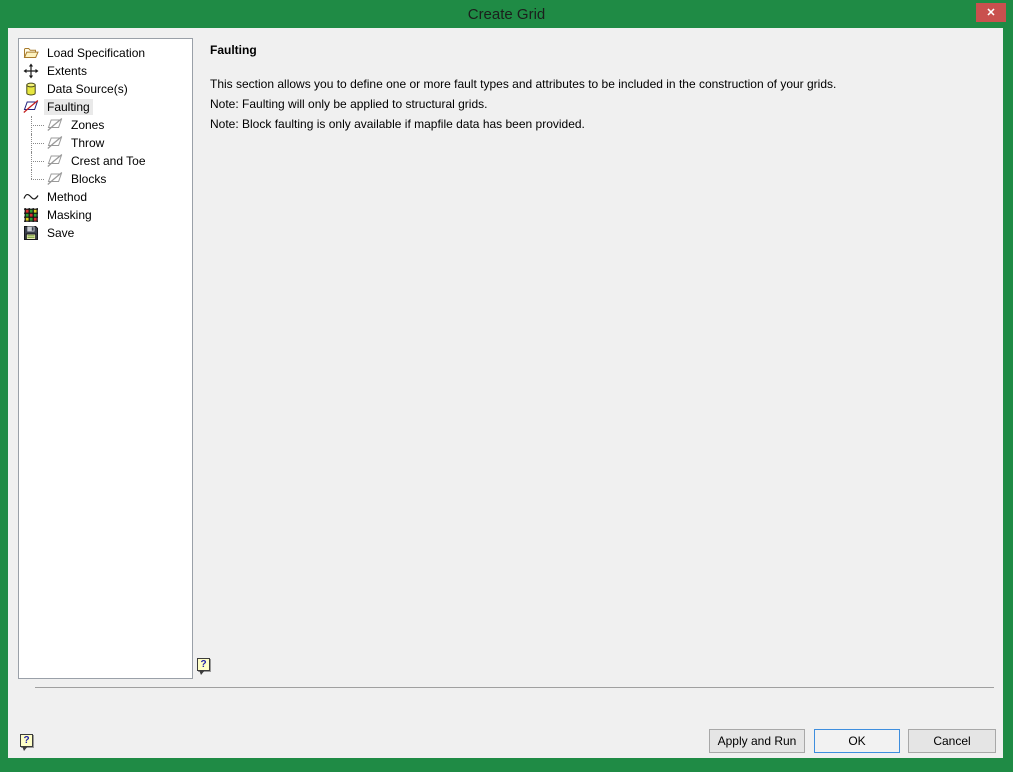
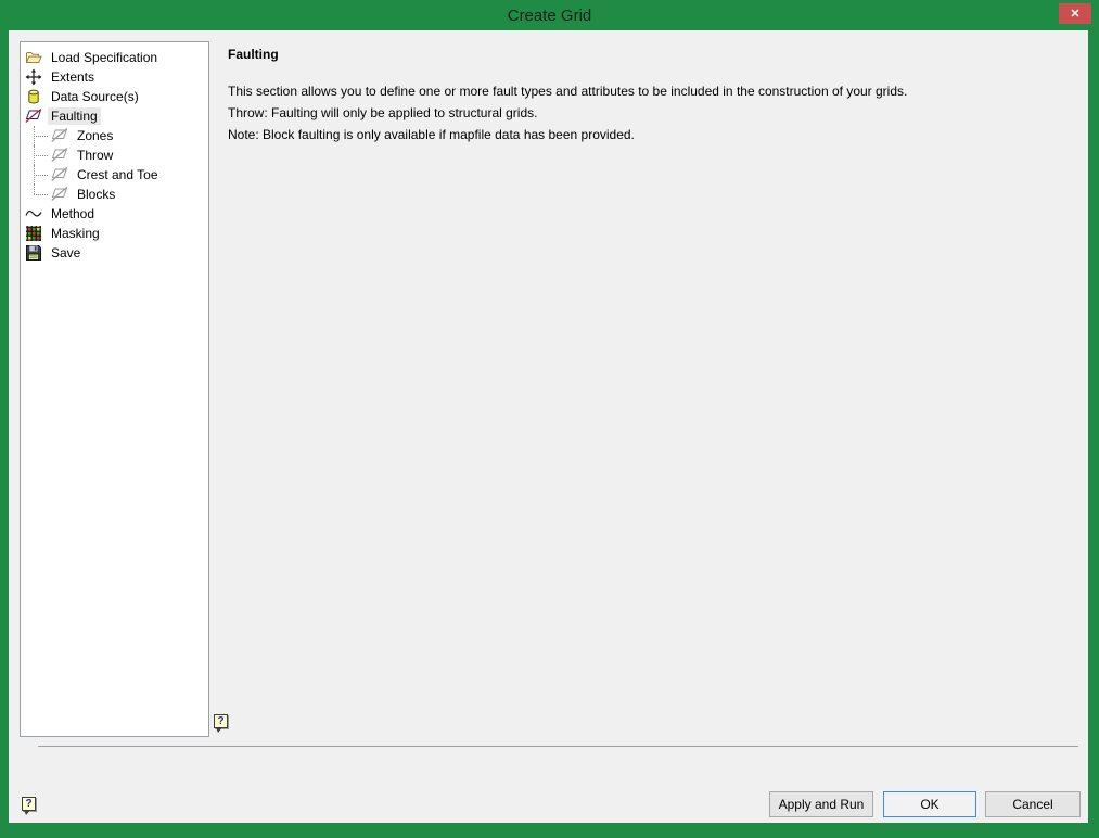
  Create Grid
  ✕
  Load Specification
  Extents
  Data Source(s)
  Faulting
  Zones
  Throw
  Crest and Toe
  Blocks
  Method
  Masking
  Save
  Faulting
  This section allows you to define one or more fault types and attributes to be included in the construction of your grids.
- Note: Faulting will only be applied to structural grids.
+ Throw: Faulting will only be applied to structural grids.
  Note: Block faulting is only available if mapfile data has been provided.
  ?
  ?
  Apply and Run
  OK
  Cancel
